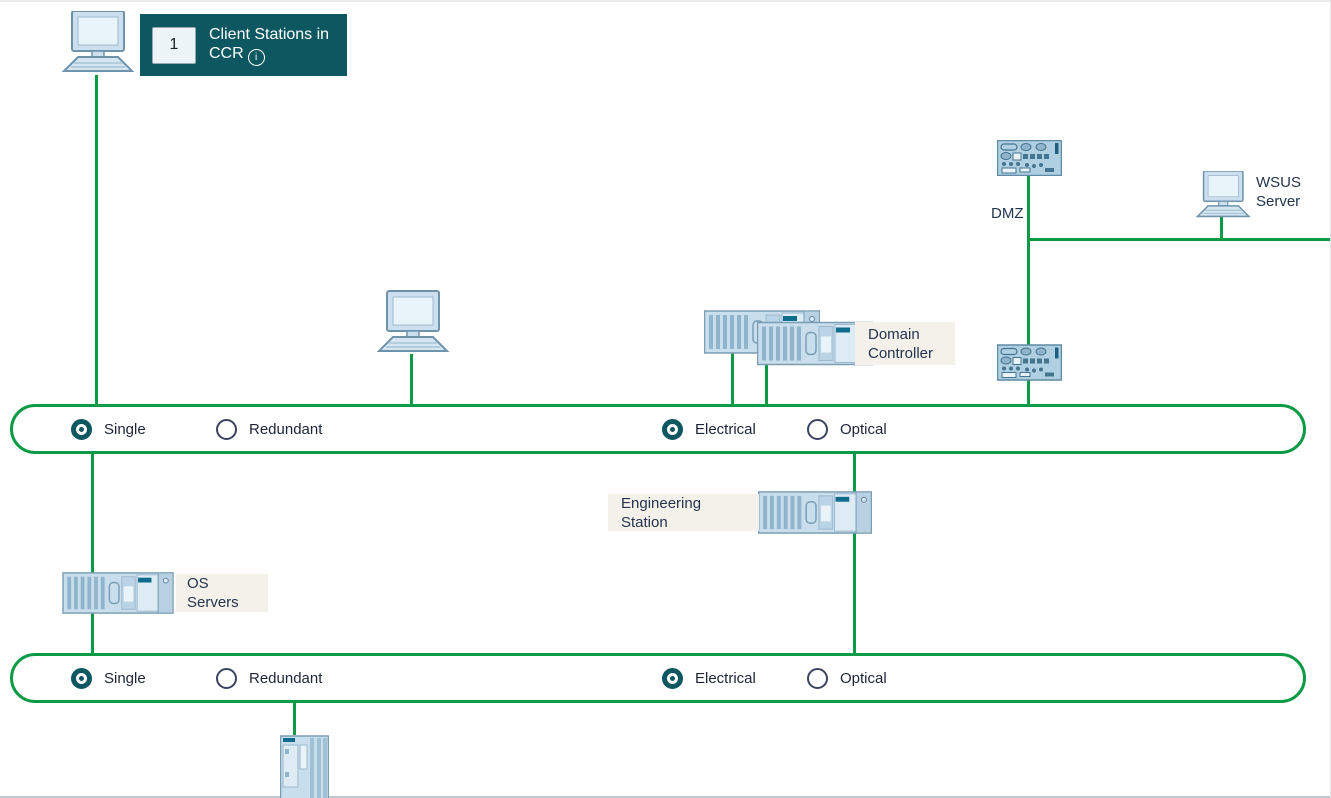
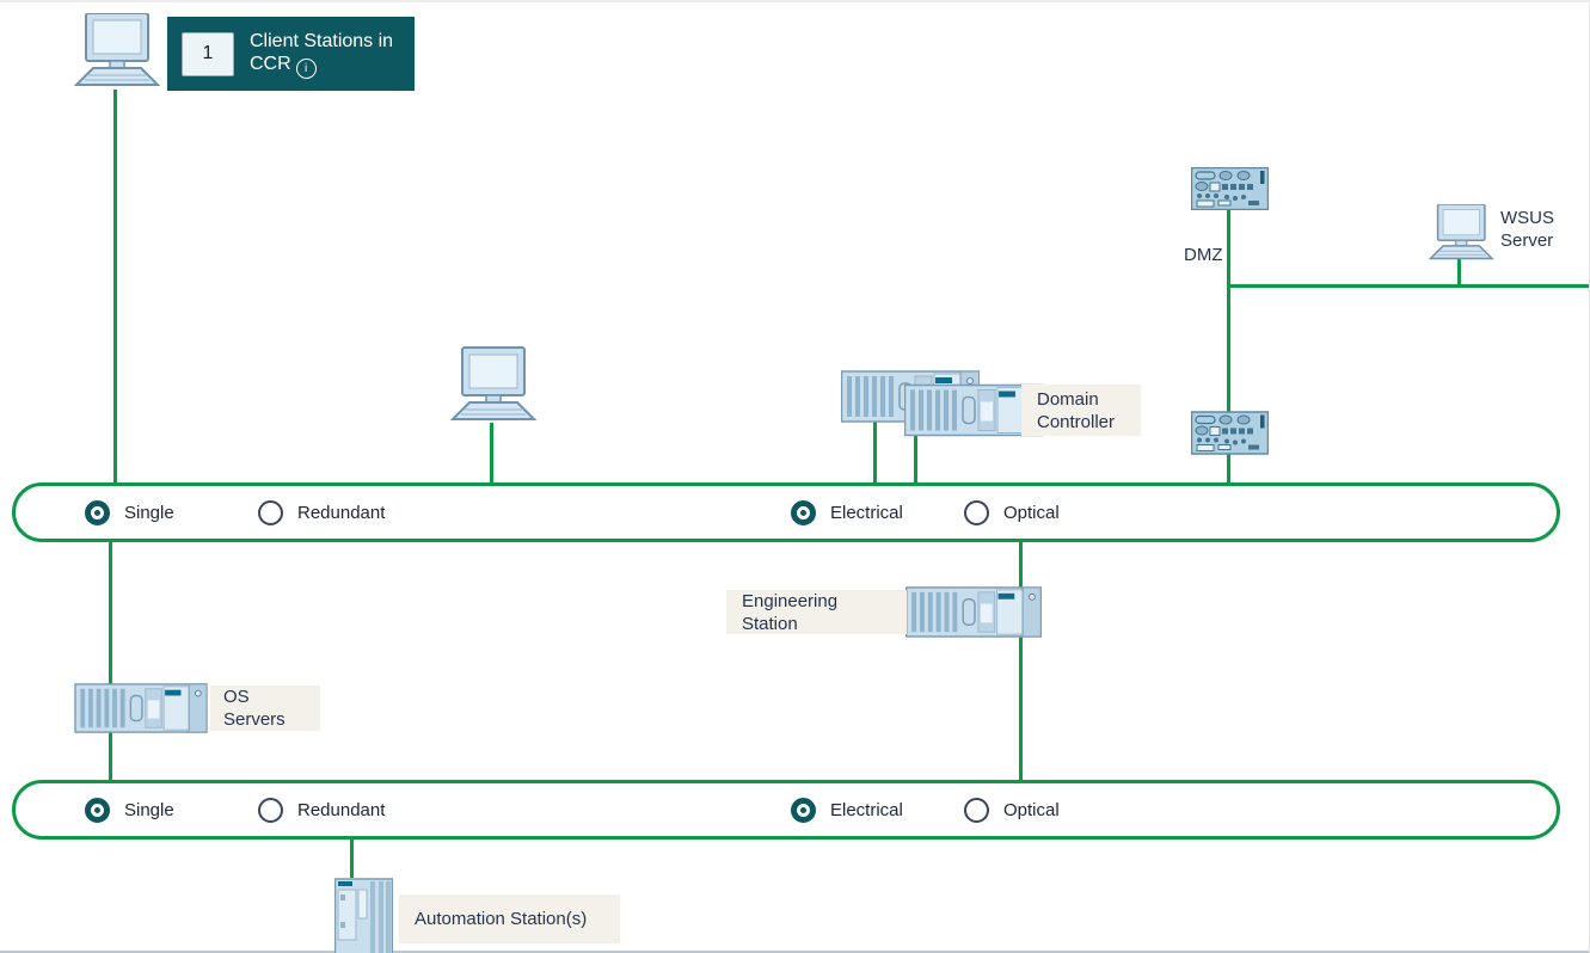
  1
  Client Stations in CCR i
  DMZ
  WSUS Server
  Domain Controller
  OS Servers
  Engineering Station
+ Automation Station(s)
  Single
  Redundant
  Electrical
  Optical
  Single
  Redundant
  Electrical
  Optical
